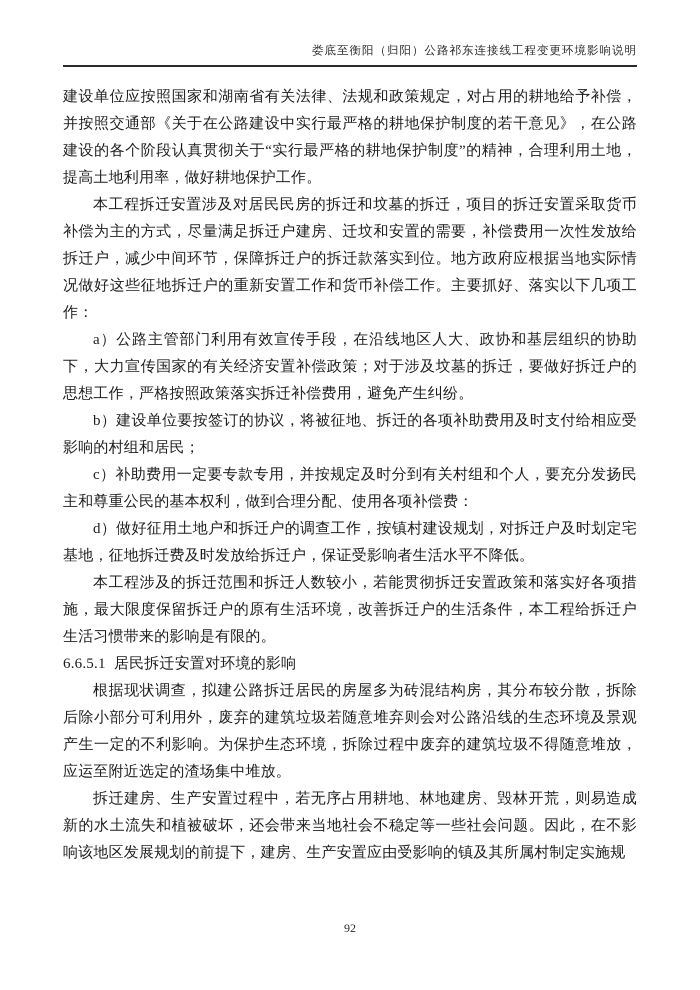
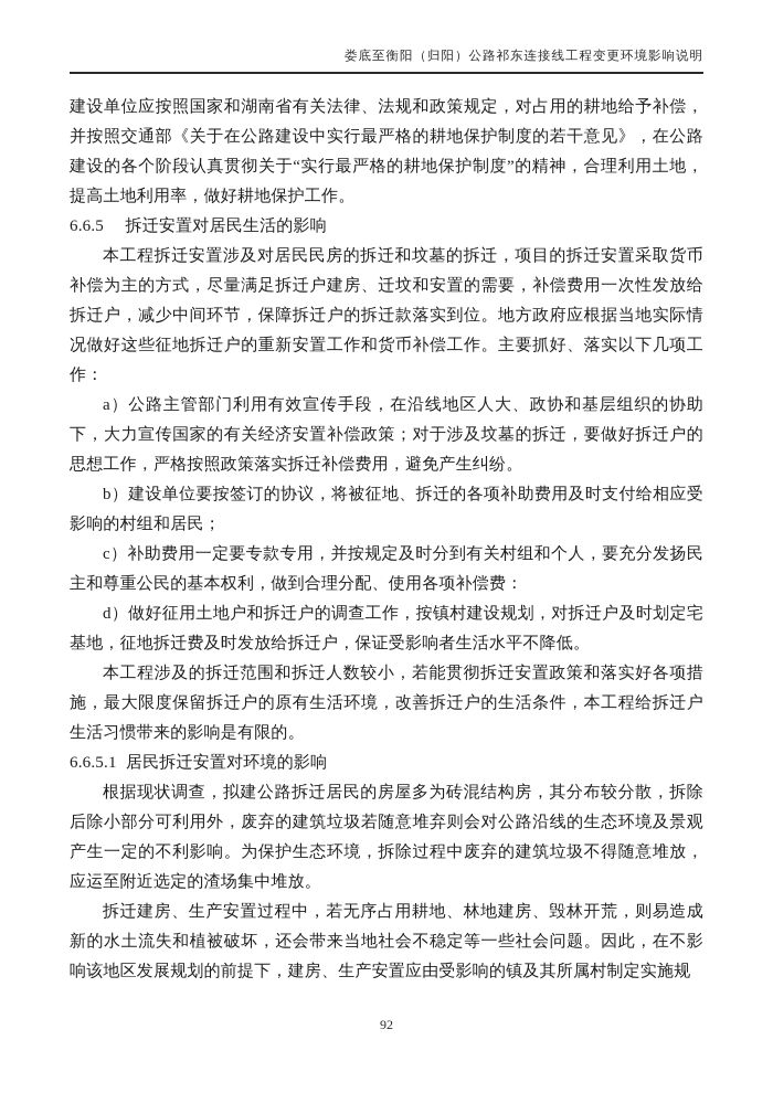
  娄底至衡阳（归阳）公路祁东连接线工程变更环境影响说明
  建设单位应按照国家和湖南省有关法律、法规和政策规定，对占用的耕地给予补偿，并按照交通部《关于在公路建设中实行最严格的耕地保护制度的若干意见》，在公路建设的各个阶段认真贯彻关于“实行最严格的耕地保护制度”的精神，合理利用土地，提高土地利用率，做好耕地保护工作。
+ 6.6.5 拆迁安置对居民生活的影响
  本工程拆迁安置涉及对居民民房的拆迁和坟墓的拆迁，项目的拆迁安置采取货币补偿为主的方式，尽量满足拆迁户建房、迁坟和安置的需要，补偿费用一次性发放给拆迁户，减少中间环节，保障拆迁户的拆迁款落实到位。地方政府应根据当地实际情况做好这些征地拆迁户的重新安置工作和货币补偿工作。主要抓好、落实以下几项工作：
  a）公路主管部门利用有效宣传手段，在沿线地区人大、政协和基层组织的协助下，大力宣传国家的有关经济安置补偿政策；对于涉及坟墓的拆迁，要做好拆迁户的思想工作，严格按照政策落实拆迁补偿费用，避免产生纠纷。
  b）建设单位要按签订的协议，将被征地、拆迁的各项补助费用及时支付给相应受影响的村组和居民；
  c）补助费用一定要专款专用，并按规定及时分到有关村组和个人，要充分发扬民主和尊重公民的基本权利，做到合理分配、使用各项补偿费：
  d）做好征用土地户和拆迁户的调查工作，按镇村建设规划，对拆迁户及时划定宅基地，征地拆迁费及时发放给拆迁户，保证受影响者生活水平不降低。
  本工程涉及的拆迁范围和拆迁人数较小，若能贯彻拆迁安置政策和落实好各项措施，最大限度保留拆迁户的原有生活环境，改善拆迁户的生活条件，本工程给拆迁户生活习惯带来的影响是有限的。
  6.6.5.1 居民拆迁安置对环境的影响
  根据现状调查，拟建公路拆迁居民的房屋多为砖混结构房，其分布较分散，拆除后除小部分可利用外，废弃的建筑垃圾若随意堆弃则会对公路沿线的生态环境及景观产生一定的不利影响。为保护生态环境，拆除过程中废弃的建筑垃圾不得随意堆放，应运至附近选定的渣场集中堆放。
  拆迁建房、生产安置过程中，若无序占用耕地、林地建房、毁林开荒，则易造成新的水土流失和植被破坏，还会带来当地社会不稳定等一些社会问题。因此，在不影响该地区发展规划的前提下，建房、生产安置应由受影响的镇及其所属村制定实施规
  92
